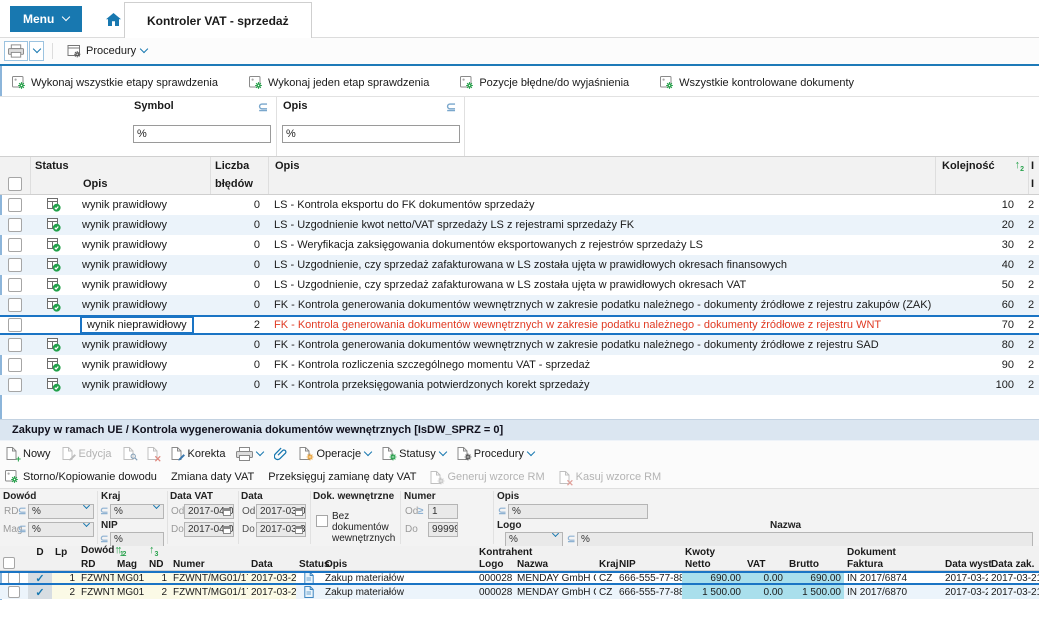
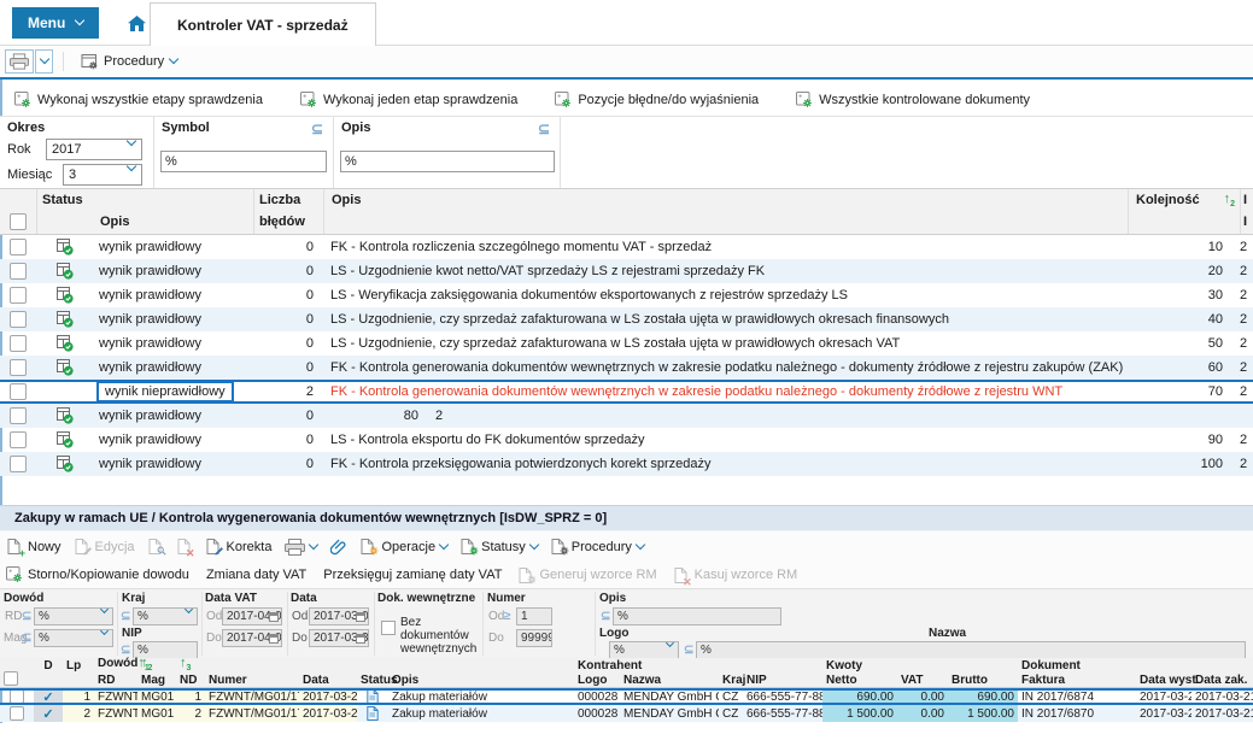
  Menu
  Kontroler VAT - sprzedaż
  Procedury
  Wykonaj wszystkie etapy sprawdzenia
  Wykonaj jeden etap sprawdzenia
  Pozycje błędne/do wyjaśnienia
  Wszystkie kontrolowane dokumenty
+ Okres
+ Rok
+ 2017
+ Miesiąc
+ 3
  Symbol
  ⊆
  %
  Opis
  ⊆
  %
  Status
  Opis
  Liczba
  błędów
  Opis
  Kolejność
  I
  I
  wynik prawidłowy
  0
- LS - Kontrola eksportu do FK dokumentów sprzedaży
+ FK - Kontrola rozliczenia szczególnego momentu VAT - sprzedaż
  10
  2
  wynik prawidłowy
  0
  LS - Uzgodnienie kwot netto/VAT sprzedaży LS z rejestrami sprzedaży FK
  20
  2
  wynik prawidłowy
  0
  LS - Weryfikacja zaksięgowania dokumentów eksportowanych z rejestrów sprzedaży LS
  30
  2
  wynik prawidłowy
  0
  LS - Uzgodnienie, czy sprzedaż zafakturowana w LS została ujęta w prawidłowych okresach finansowych
  40
  2
  wynik prawidłowy
  0
  LS - Uzgodnienie, czy sprzedaż zafakturowana w LS została ujęta w prawidłowych okresach VAT
  50
  2
  wynik prawidłowy
  0
  FK - Kontrola generowania dokumentów wewnętrznych w zakresie podatku należnego - dokumenty źródłowe z rejestru zakupów (ZAK)
  60
  2
  wynik nieprawidłowy
  2
  FK - Kontrola generowania dokumentów wewnętrznych w zakresie podatku należnego - dokumenty źródłowe z rejestru WNT
  70
  2
  wynik prawidłowy
  0
- FK - Kontrola generowania dokumentów wewnętrznych w zakresie podatku należnego - dokumenty źródłowe z rejestru SAD
  80
  2
  wynik prawidłowy
  0
- FK - Kontrola rozliczenia szczególnego momentu VAT - sprzedaż
+ LS - Kontrola eksportu do FK dokumentów sprzedaży
  90
  2
  wynik prawidłowy
  0
  FK - Kontrola przeksięgowania potwierdzonych korekt sprzedaży
  100
  2
  Zakupy w ramach UE / Kontrola wygenerowania dokumentów wewnętrznych [IsDW_SPRZ = 0]
  +
  Nowy
  Edycja
  ✕
  Korekta
  Operacje
  Statusy
  Procedury
  Storno/Kopiowanie dowodu
  Zmiana daty VAT
  Przeksięguj zamianę daty VAT
  Generuj wzorce RM
  ✕
  Kasuj wzorce RM
  Dowód
  RD
  ⊆
  %
  Mag
  ⊆
  %
  Kraj
  ⊆
  %
  NIP
  ⊆
  %
  Data VAT
  Od
  2017-04
  Do
  2017-04
  Data
  Od
  2017-03
  Do
  2017-03
  Dok. wewnętrzne
  Bez dokumentów wewnętrznych
  Numer
  Od
  ≥
  1
  Do
  9999
  Opis
  ⊆
  %
  Logo
  Nazwa
  %
  ⊆
  %
  D
  Lp
  Dowód↑
  Kontrahent
  Kwoty
  Dokument
  RD
  Mag
  ND
  Numer
  Data
  Statu
  Opis
  Logo
  Nazwa
  Kraj
  NIP
  Netto
  VAT
  Brutto
  Faktura
  Data wyst
  Data zak.
  ✓
  1
  FZWNT
  MG01
  1
  FZWNT/MG01/1
  2017-03-2
  Zakup materiałów
  000028
  CZ
  666-555-77-8
  690.00
  0.00
  690.00
  IN 2017/6874
  2017-03-2
  2017-03-2
  ✓
  2
  FZWNT
  MG01
  2
  FZWNT/MG01/1
  2017-03-2
  Zakup materiałów
  000028
  CZ
  666-555-77-8
  1 500.00
  0.00
  1 500.00
  IN 2017/6870
  2017-03-
  2017-03-2
